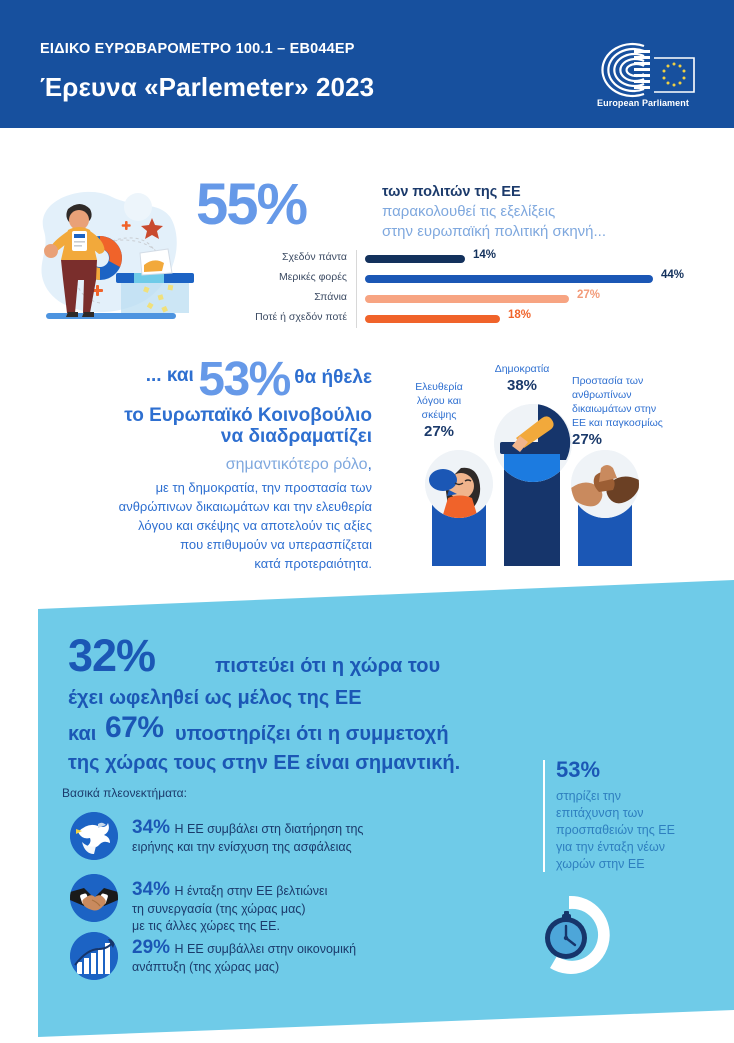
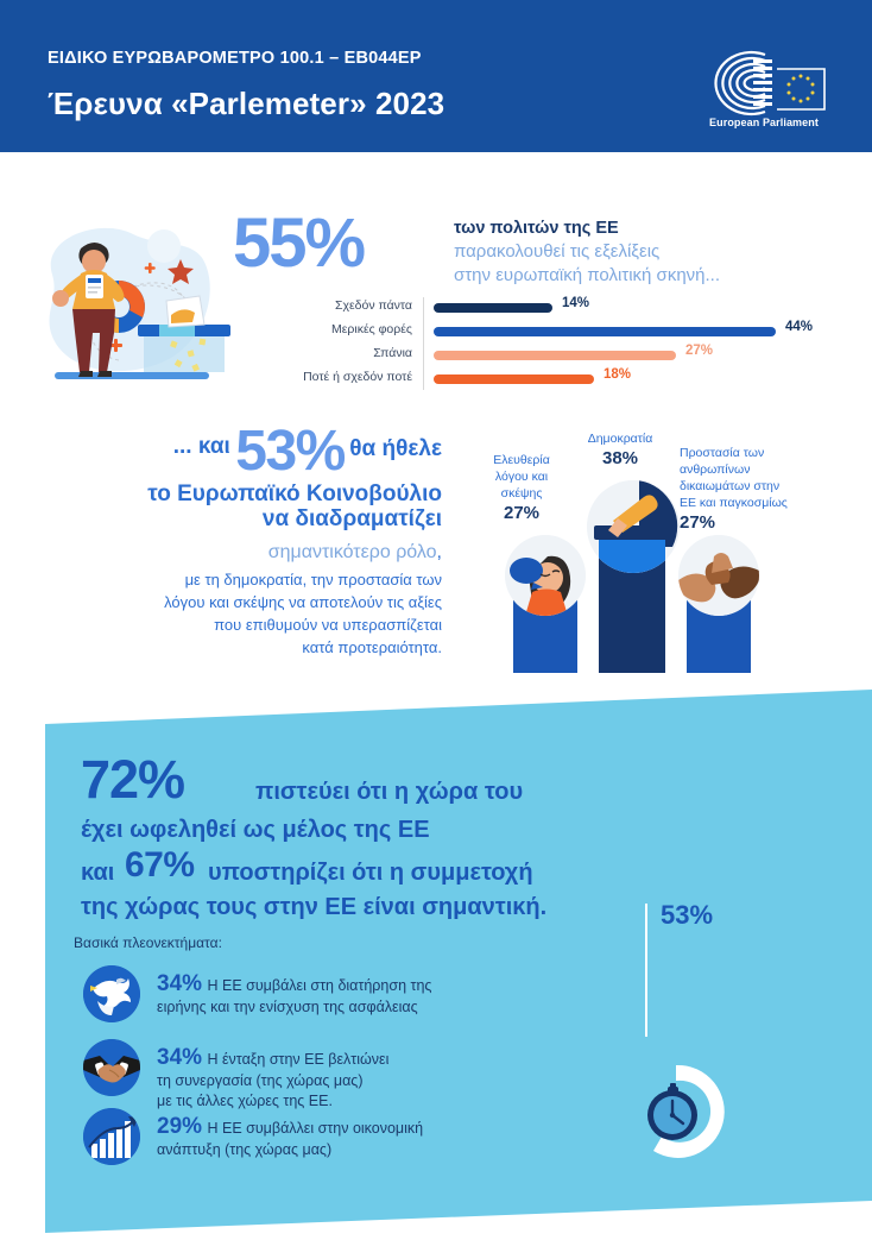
  ΕΙΔΙΚΟ ΕΥΡΩΒΑΡΟΜΕΤΡΟ 100.1 – EB044EP
  Έρευνα «Parlemeter» 2023
  European Parliament
  55%
  των πολιτών της ΕΕ
  παρακολουθεί τις εξελίξεις
  στην ευρωπαϊκή πολιτική σκηνή...
  Σχεδόν πάντα
  14%
  Μερικές φορές
  44%
  Σπάνια
  27%
  Ποτέ ή σχεδόν ποτέ
  18%
  ... και 53% θα ήθελε
  το Ευρωπαϊκό Κοινοβούλιο
  να διαδραματίζει
  σημαντικότερο ρόλο,
  με τη δημοκρατία, την προστασία των
- ανθρώπινων δικαιωμάτων και την ελευθερία
  λόγου και σκέψης να αποτελούν τις αξίες
  που επιθυμούν να υπερασπίζεται
  κατά προτεραιότητα.
  Ελευθερία
  λόγου και
  σκέψης
  27%
  Δημοκρατία
  38%
  Προστασία των
  ανθρωπίνων
  δικαιωμάτων στην
  ΕΕ και παγκοσμίως
  27%
- 32%
+ 72%
  πιστεύει ότι η χώρα του
  έχει ωφεληθεί ως μέλος της ΕΕ
  και
  67%
  υποστηρίζει ότι η συμμετοχή
  της χώρας τους στην ΕΕ είναι σημαντική.
  Βασικά πλεονεκτήματα:
  34% Η ΕΕ συμβάλει στη διατήρηση της
  ειρήνης και την ενίσχυση της ασφάλειας
  34% Η ένταξη στην ΕΕ βελτιώνει
  τη συνεργασία (της χώρας μας)
  με τις άλλες χώρες της ΕΕ.
  29% Η ΕΕ συμβάλλει στην οικονομική
  ανάπτυξη (της χώρας μας)
  53%
- στηρίζει την
- επιτάχυνση των
- προσπαθειών της ΕΕ
- για την ένταξη νέων
- χωρών στην ΕΕ
